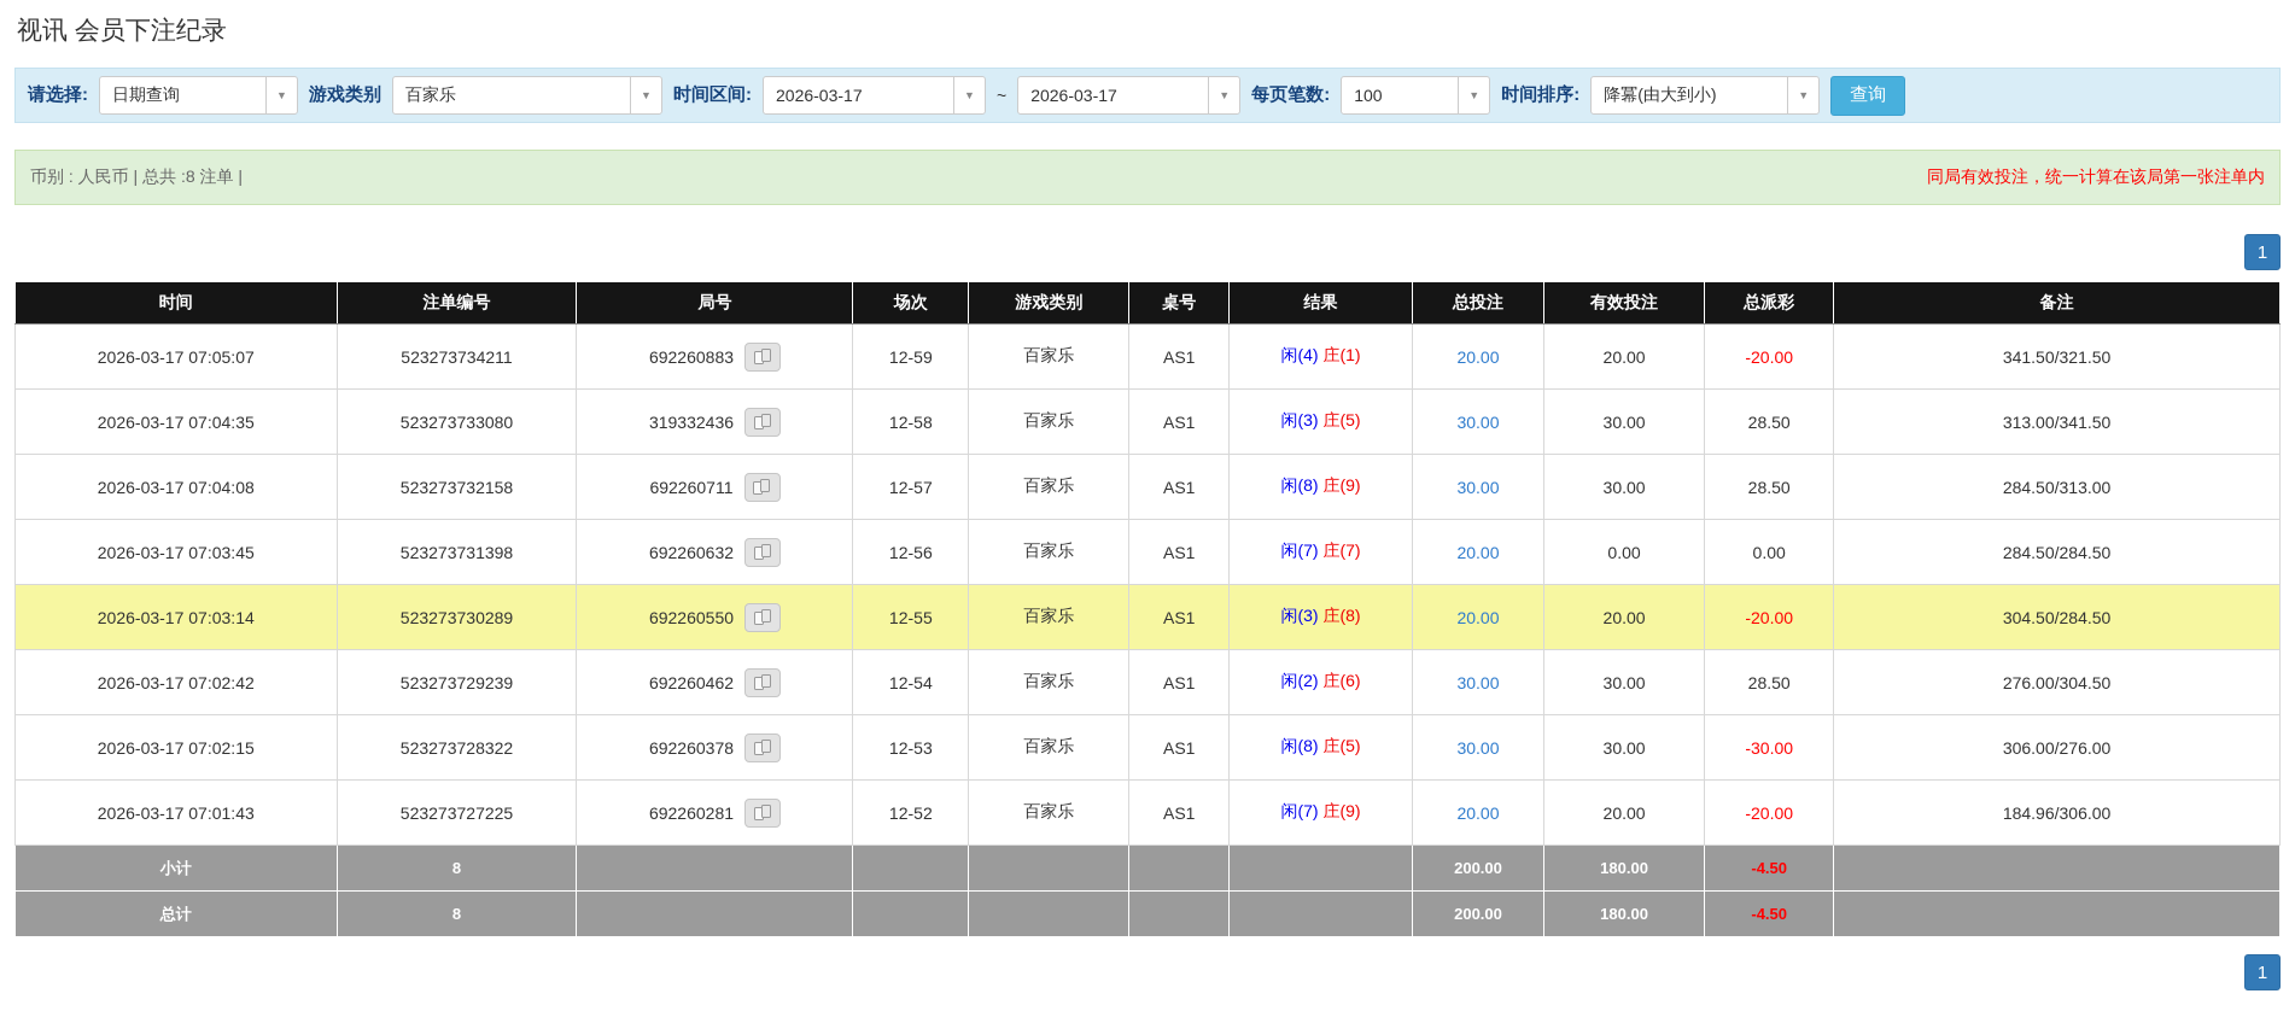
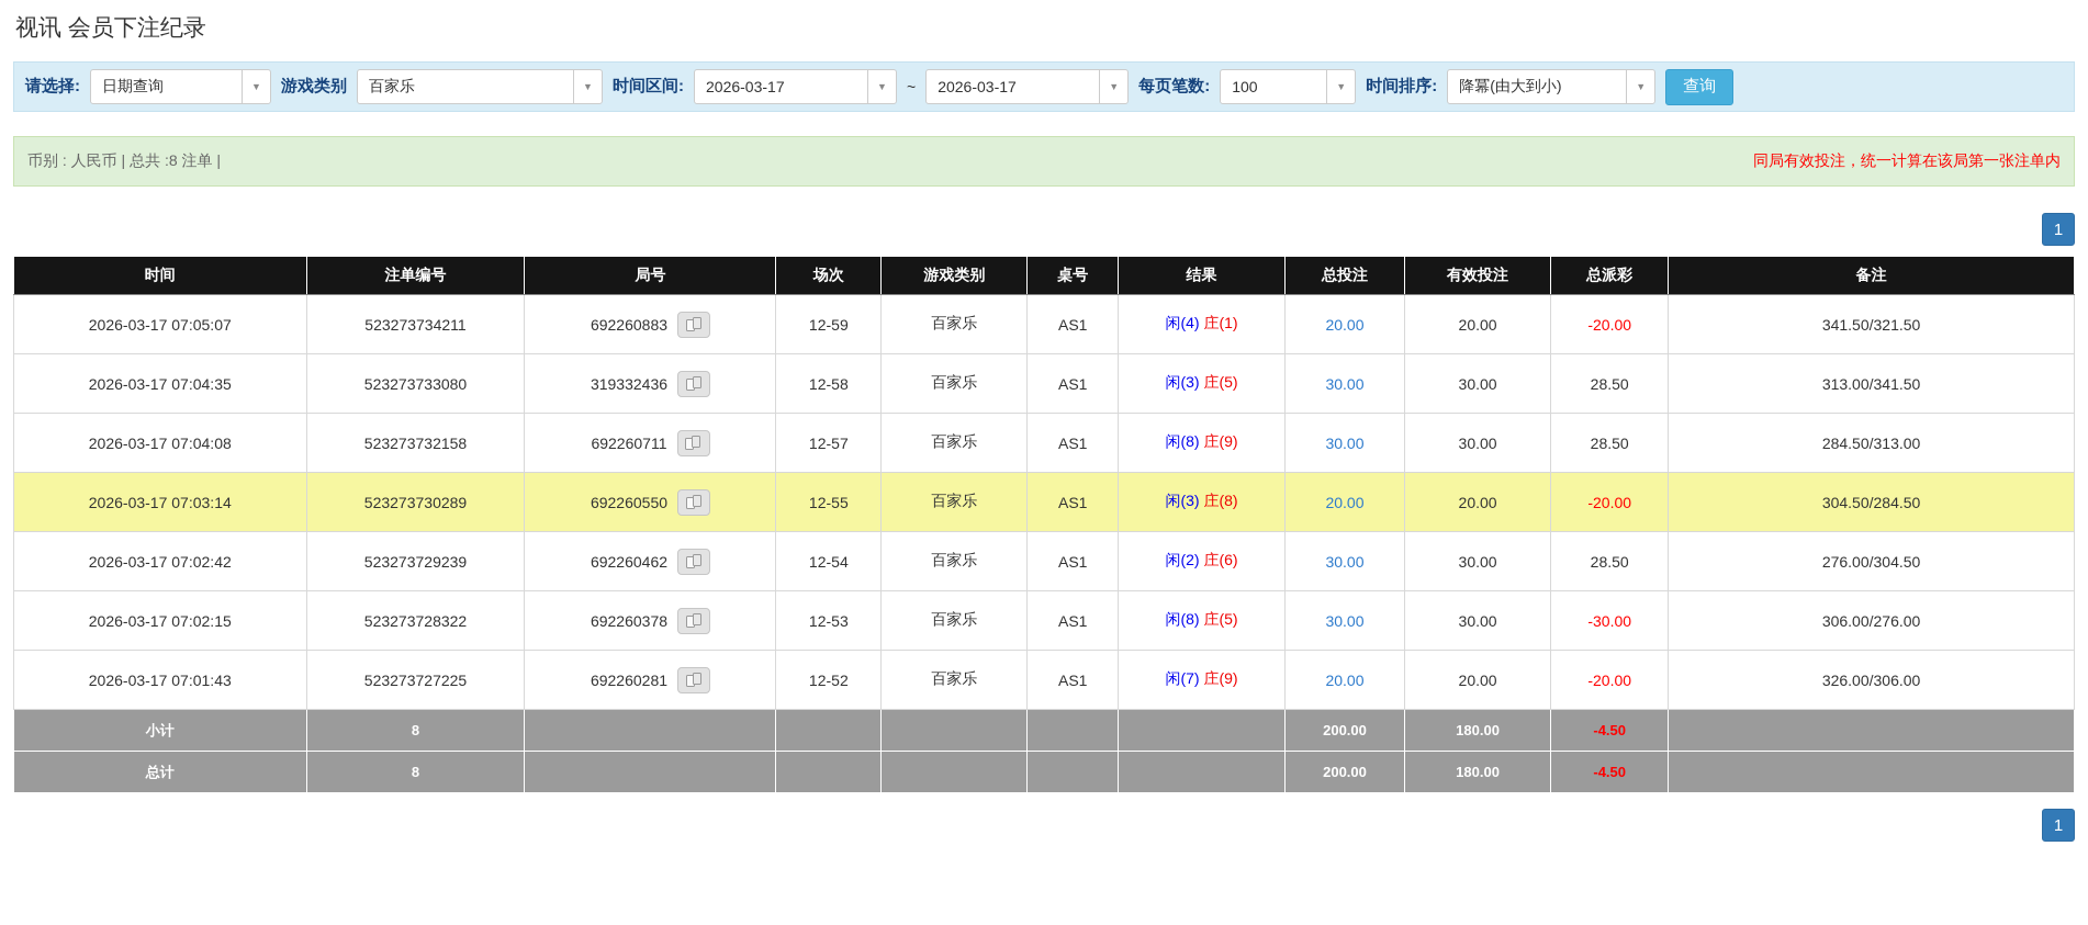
  视讯 会员下注纪录
  请选择:
  日期查询
  ▼
  游戏类别
  百家乐
  ▼
  时间区间:
  2026-03-17
  ▼
  ~
  2026-03-17
  ▼
  每页笔数:
  100
  ▼
  时间排序:
  降冪(由大到小)
  ▼
  查询
  币别 : 人民币 | 总共 :8 注单 |
  同局有效投注，统一计算在该局第一张注单内
  1
  时间	注单编号	局号	场次	游戏类别	桌号	结果	总投注	有效投注	总派彩	备注
  2026-03-17 07:05:07	523273734211	692260883	12-59	百家乐	AS1	闲(4) 庄(1)	20.00	20.00	-20.00	341.50/321.50
  2026-03-17 07:04:35	523273733080	319332436	12-58	百家乐	AS1	闲(3) 庄(5)	30.00	30.00	28.50	313.00/341.50
  2026-03-17 07:04:08	523273732158	692260711	12-57	百家乐	AS1	闲(8) 庄(9)	30.00	30.00	28.50	284.50/313.00
- 2026-03-17 07:03:45	523273731398	692260632	12-56	百家乐	AS1	闲(7) 庄(7)	20.00	0.00	0.00	284.50/284.50
  2026-03-17 07:03:14	523273730289	692260550	12-55	百家乐	AS1	闲(3) 庄(8)	20.00	20.00	-20.00	304.50/284.50
  2026-03-17 07:02:42	523273729239	692260462	12-54	百家乐	AS1	闲(2) 庄(6)	30.00	30.00	28.50	276.00/304.50
  2026-03-17 07:02:15	523273728322	692260378	12-53	百家乐	AS1	闲(8) 庄(5)	30.00	30.00	-30.00	306.00/276.00
- 2026-03-17 07:01:43	523273727225	692260281	12-52	百家乐	AS1	闲(7) 庄(9)	20.00	20.00	-20.00	184.96/306.00
+ 2026-03-17 07:01:43	523273727225	692260281	12-52	百家乐	AS1	闲(7) 庄(9)	20.00	20.00	-20.00	326.00/306.00
  小计	8						200.00	180.00	-4.50
  总计	8						200.00	180.00	-4.50
  1
